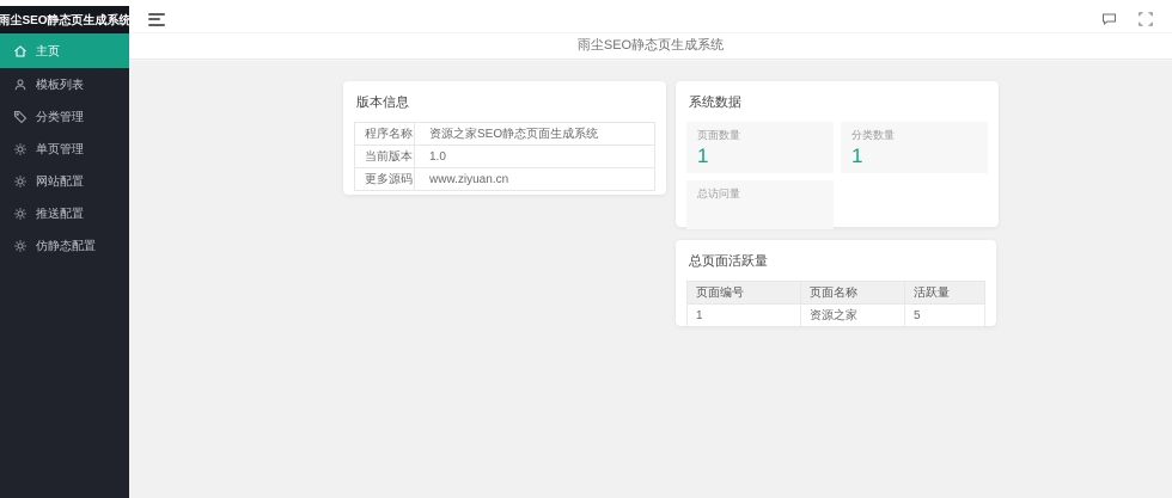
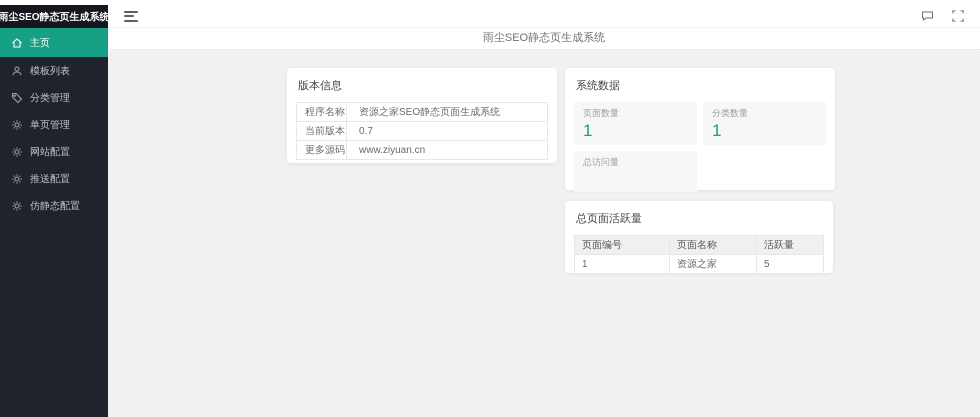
  雨尘SEO静态页生成系统
  主页
  模板列表
  分类管理
  单页管理
  网站配置
  推送配置
  仿静态配置
  雨尘SEO静态页生成系统
  版本信息
  程序名称	资源之家SEO静态页面生成系统
- 当前版本	1.0
+ 当前版本	0.7
  更多源码	www.ziyuan.cn
  系统数据
  页面数量
  1
  分类数量
  1
  总访问量
  总页面活跃量
  页面编号	页面名称	活跃量
  1	资源之家	5
